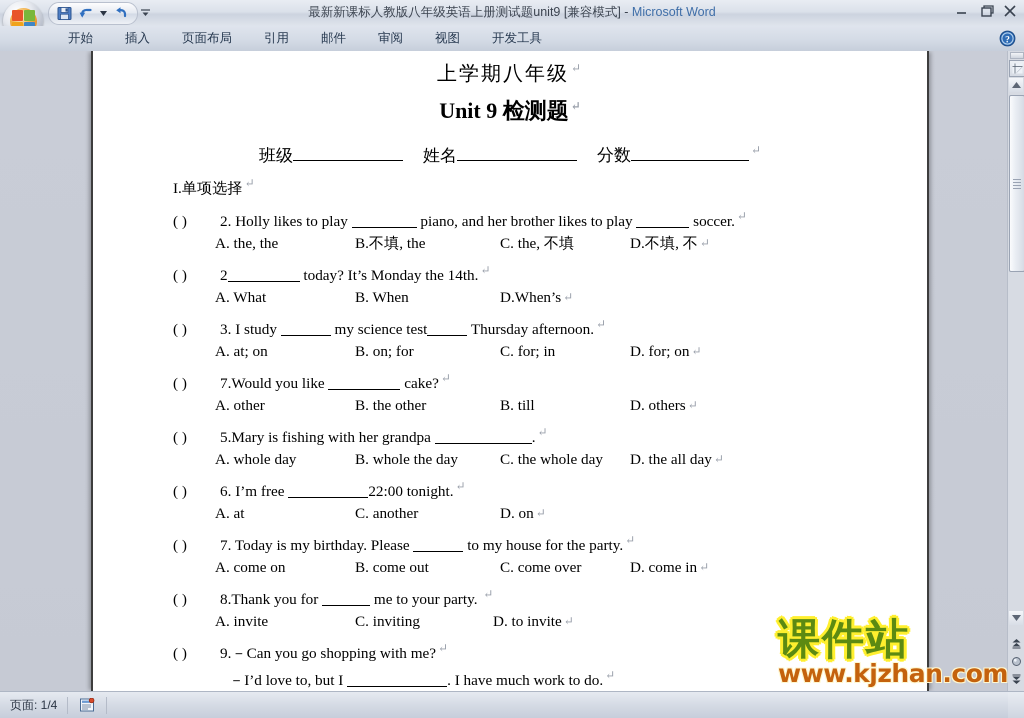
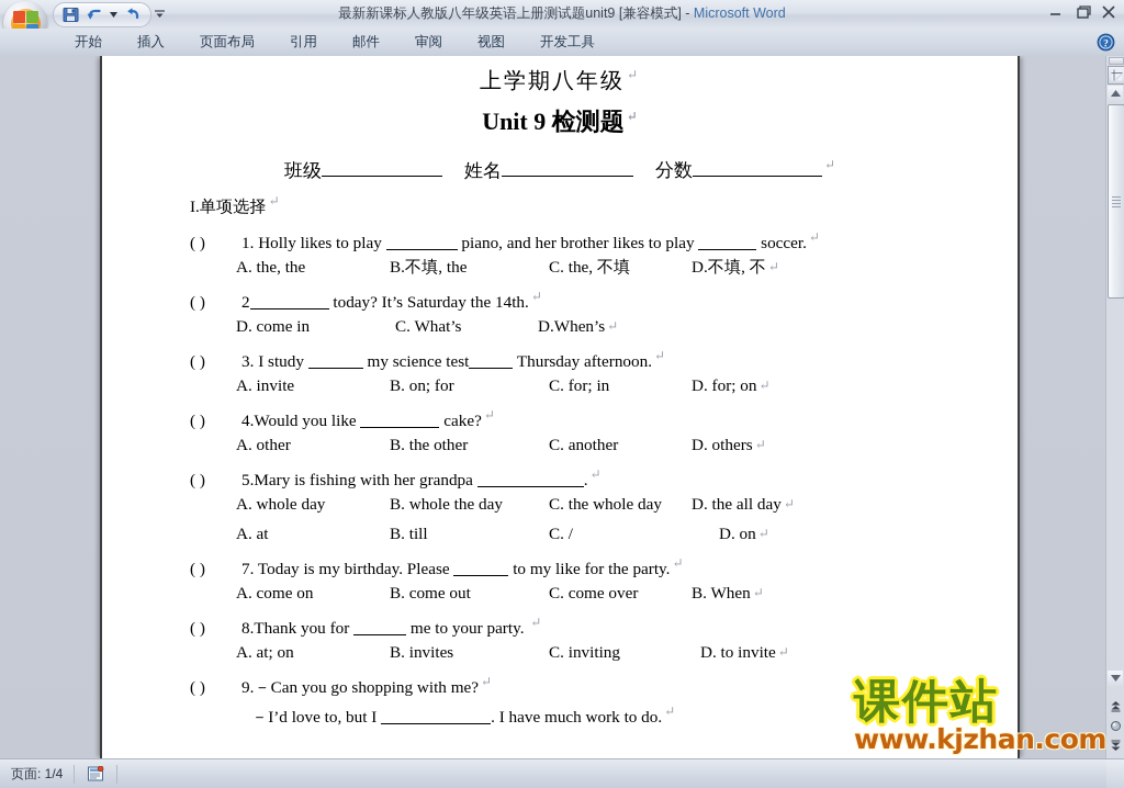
  最新新课标人教版八年级英语上册测试题unit9 [兼容模式] - Microsoft Word
  开始
  插入
  页面布局
  引用
  邮件
  审阅
  视图
  开发工具
  ?
  上学期八年级 ↵
  Unit 9 检测题 ↵
  班级
  姓名
  分数 ↵
  I.单项选择 ↵
- ( ) 2. Holly likes to play piano, and her brother likes to play soccer. ↵
+ ( ) 1. Holly likes to play piano, and her brother likes to play soccer. ↵
  A. the, the
  B.不填, the
  C. the, 不填
  D.不填, 不
  ↵
- ( ) 2 today? It’s Monday the 14th. ↵
+ ( ) 2 today? It’s Saturday the 14th. ↵
- A. What
- B. When
+ D. come in
+ C. What’s
  D.When’s
  ↵
  ( ) 3. I study my science test Thursday afternoon. ↵
- A. at; on
+ A. invite
  B. on; for
  C. for; in
  D. for; on
  ↵
- ( ) 7.Would you like cake? ↵
+ ( ) 4.Would you like cake? ↵
  A. other
  B. the other
- B. till
+ C. another
  D. others
  ↵
  ( ) 5.Mary is fishing with her grandpa . ↵
  A. whole day
  B. whole the day
  C. the whole day
  D. the all day
  ↵
- ( ) 6. I’m free 22:00 tonight. ↵
  A. at
- C. another
+ B. till
+ C. /
  D. on
  ↵
- ( ) 7. Today is my birthday. Please to my house for the party. ↵
+ ( ) 7. Today is my birthday. Please to my like for the party. ↵
  A. come on
  B. come out
  C. come over
- D. come in
+ B. When
  ↵
  ( ) 8.Thank you for me to your party. ↵
- A. invite
+ A. at; on
+ B. invites
  C. inviting
  D. to invite
  ↵
  ( ) 9.－Can you go shopping with me? ↵
  －I’d love to, but I . I have much work to do. ↵
  课件站
  www.kjzhan.com
  页面: 1/4
